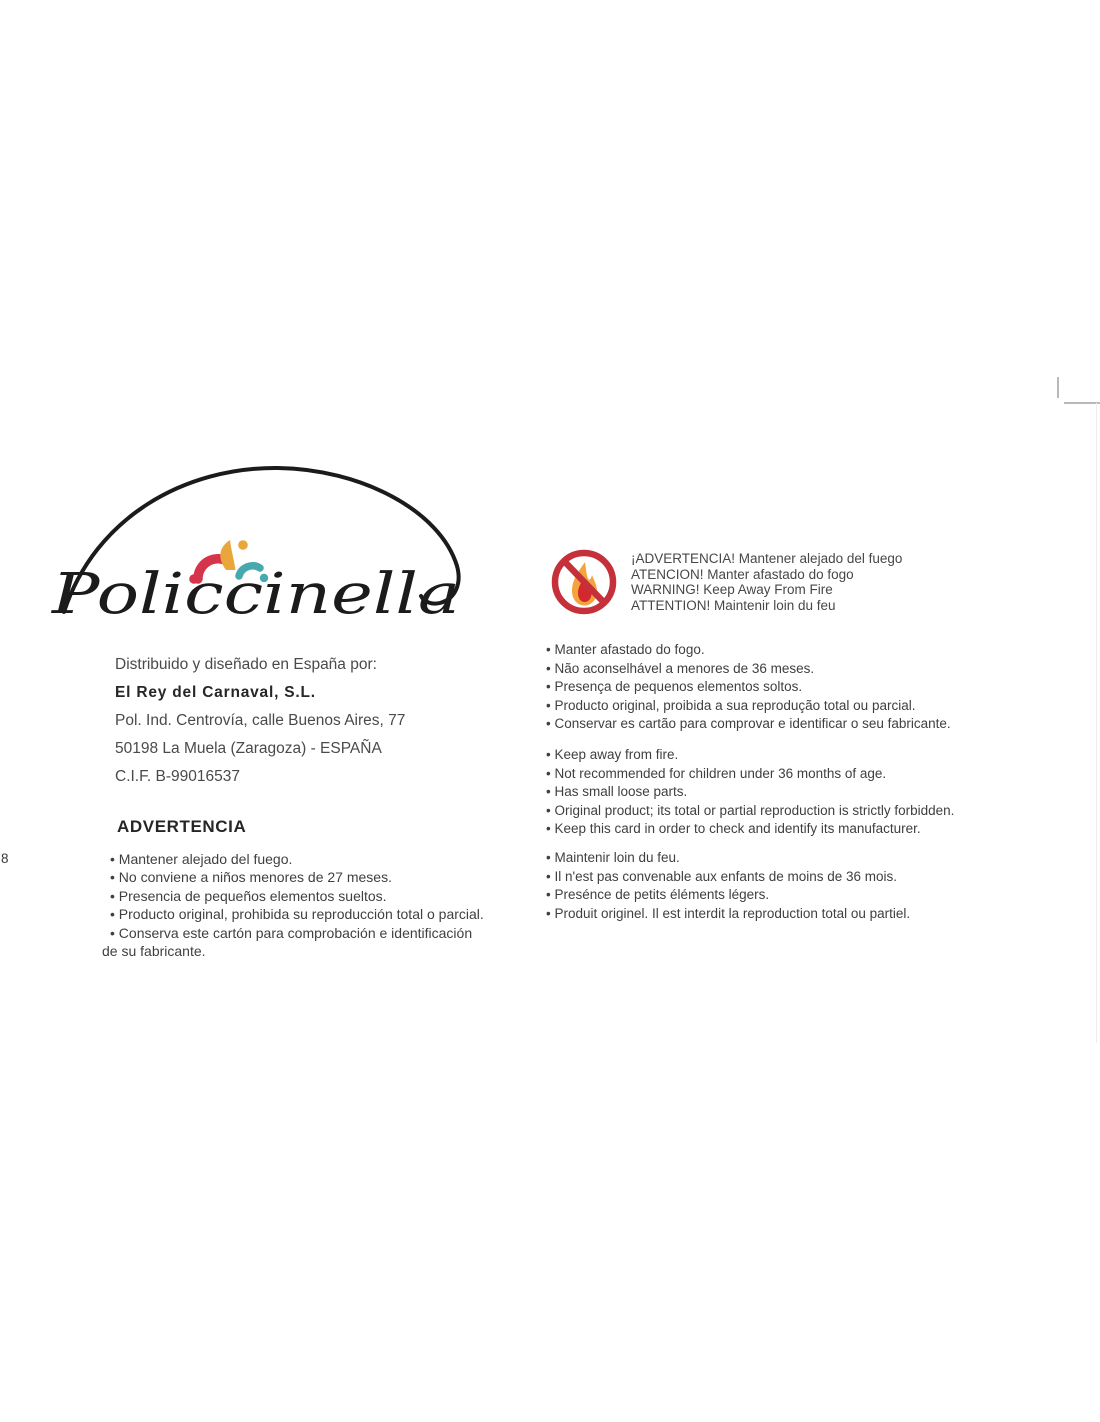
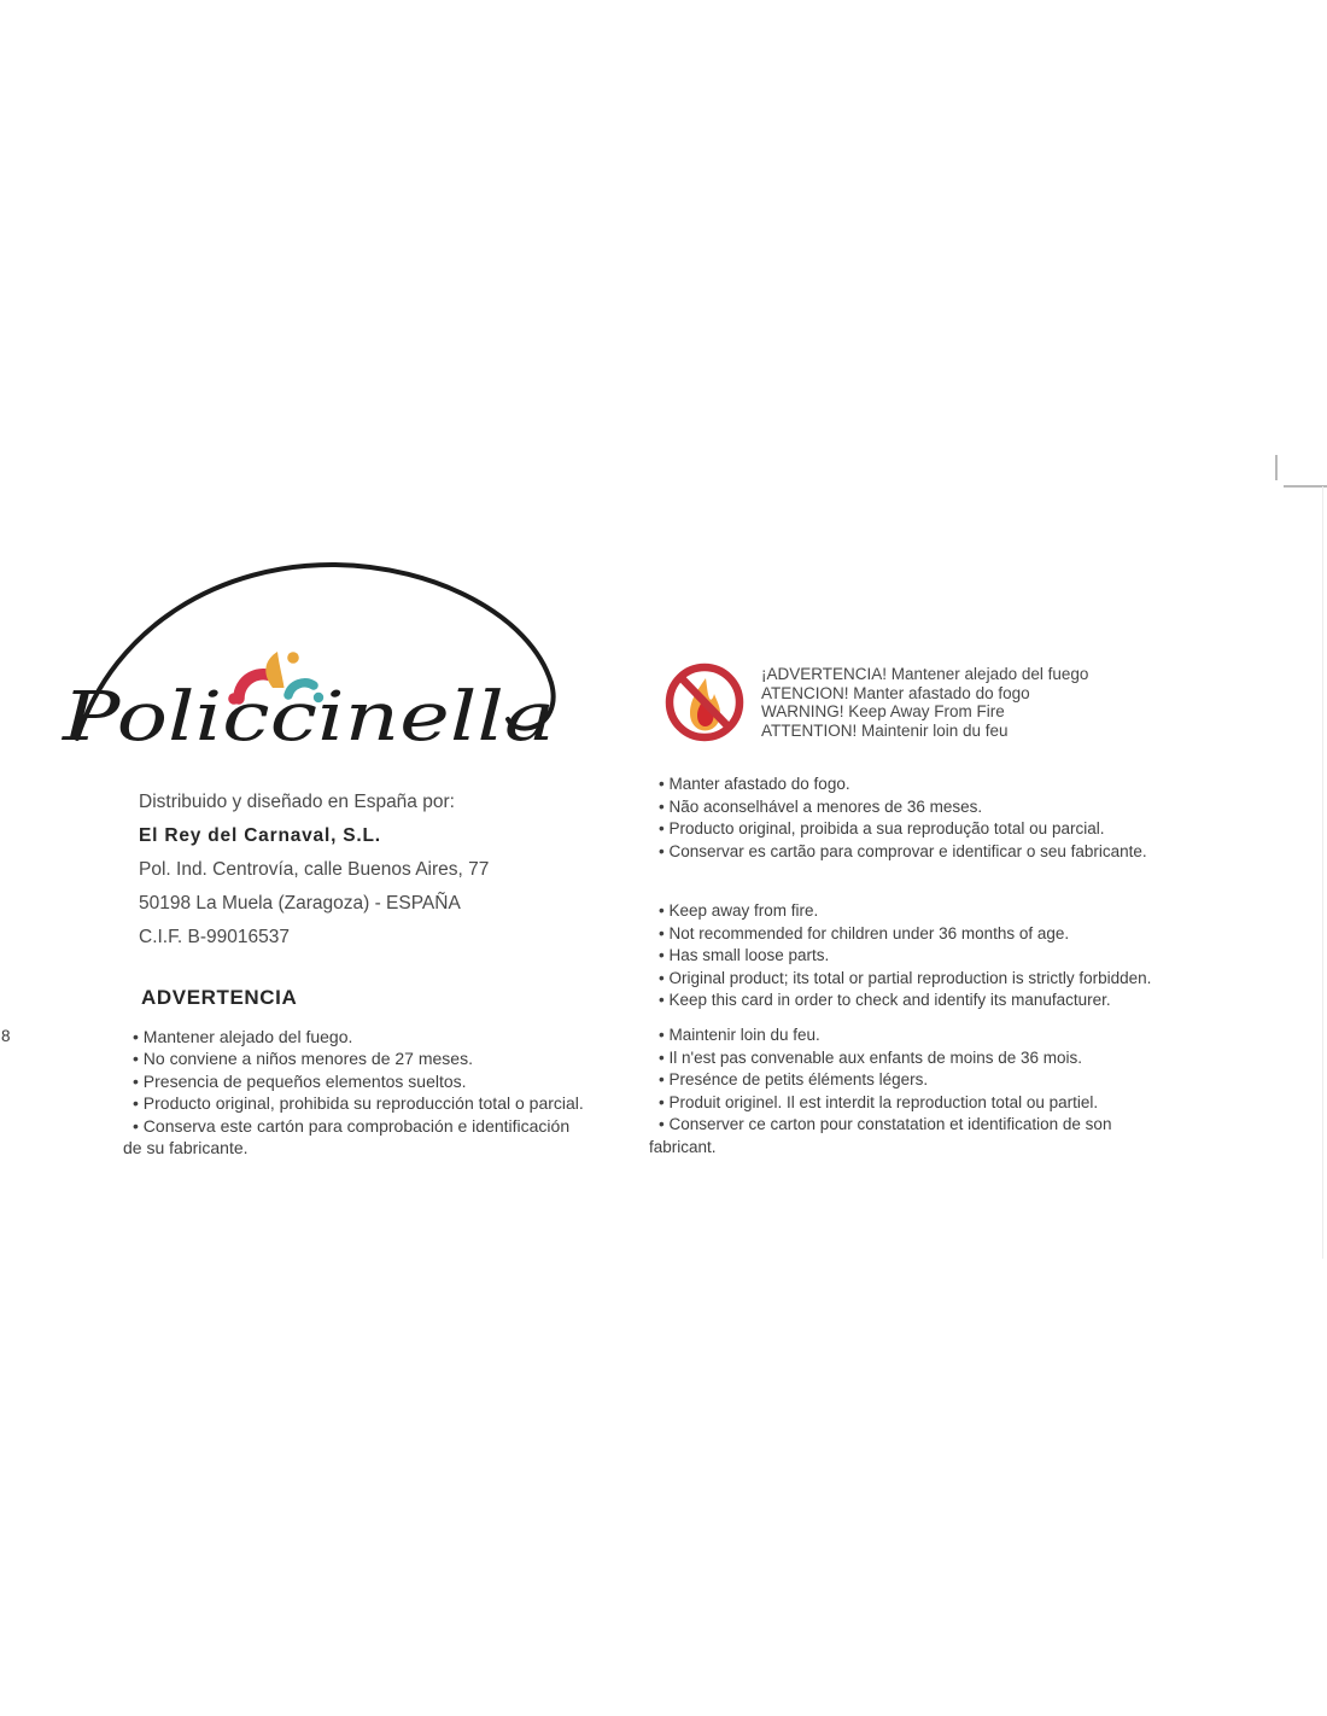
  8
  Policcinella
  Distribuido y diseñado en España por:
  El Rey del Carnaval, S.L.
  Pol. Ind. Centrovía, calle Buenos Aires, 77
  50198 La Muela (Zaragoza) - ESPAÑA
  C.I.F. B-99016537
  ADVERTENCIA
  Mantener alejado del fuego.
  No conviene a niños menores de 27 meses.
  Presencia de pequeños elementos sueltos.
  Producto original, prohibida su reproducción total o parcial.
  Conserva este cartón para comprobación e identificación
  de su fabricante.
  ¡ADVERTENCIA! Mantener alejado del fuego
  ATENCION! Manter afastado do fogo
  WARNING! Keep Away From Fire
  ATTENTION! Maintenir loin du feu
  Manter afastado do fogo.
  Não aconselhável a menores de 36 meses.
- Presença de pequenos elementos soltos.
  Producto original, proibida a sua reprodução total ou parcial.
  Conservar es cartão para comprovar e identificar o seu fabricante.
  Keep away from fire.
  Not recommended for children under 36 months of age.
  Has small loose parts.
  Original product; its total or partial reproduction is strictly forbidden.
  Keep this card in order to check and identify its manufacturer.
  Maintenir loin du feu.
  Il n'est pas convenable aux enfants de moins de 36 mois.
  Presénce de petits éléments légers.
  Produit originel. Il est interdit la reproduction total ou partiel.
+ Conserver ce carton pour constatation et identification de son
+ fabricant.
